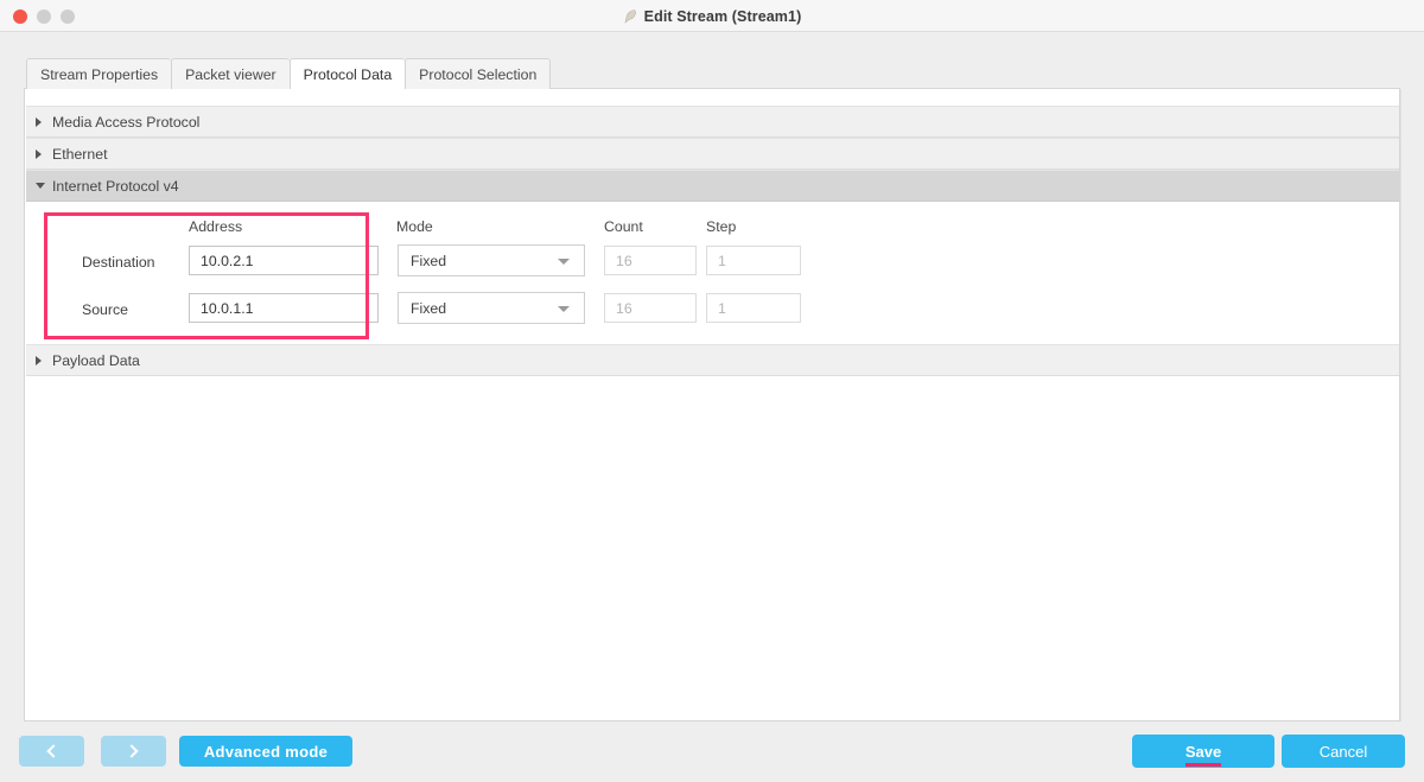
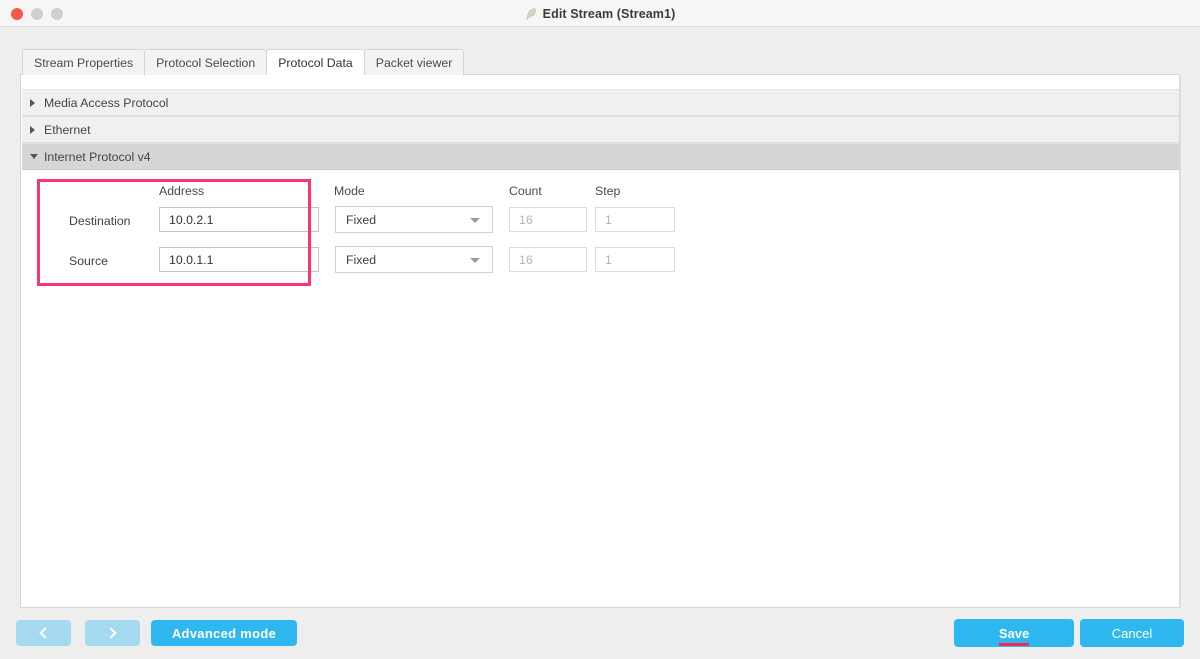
  Edit Stream (Stream1)
  Stream Properties
- Packet viewer
+ Protocol Selection
  Protocol Data
- Protocol Selection
+ Packet viewer
  Media Access Protocol
  Ethernet
  Internet Protocol v4
  Address
  Mode
  Count
  Step
  Destination
  10.0.2.1
  Fixed
  16
  1
  Source
  10.0.1.1
  Fixed
  16
  1
- Payload Data
  Advanced mode
  Save
  Cancel
